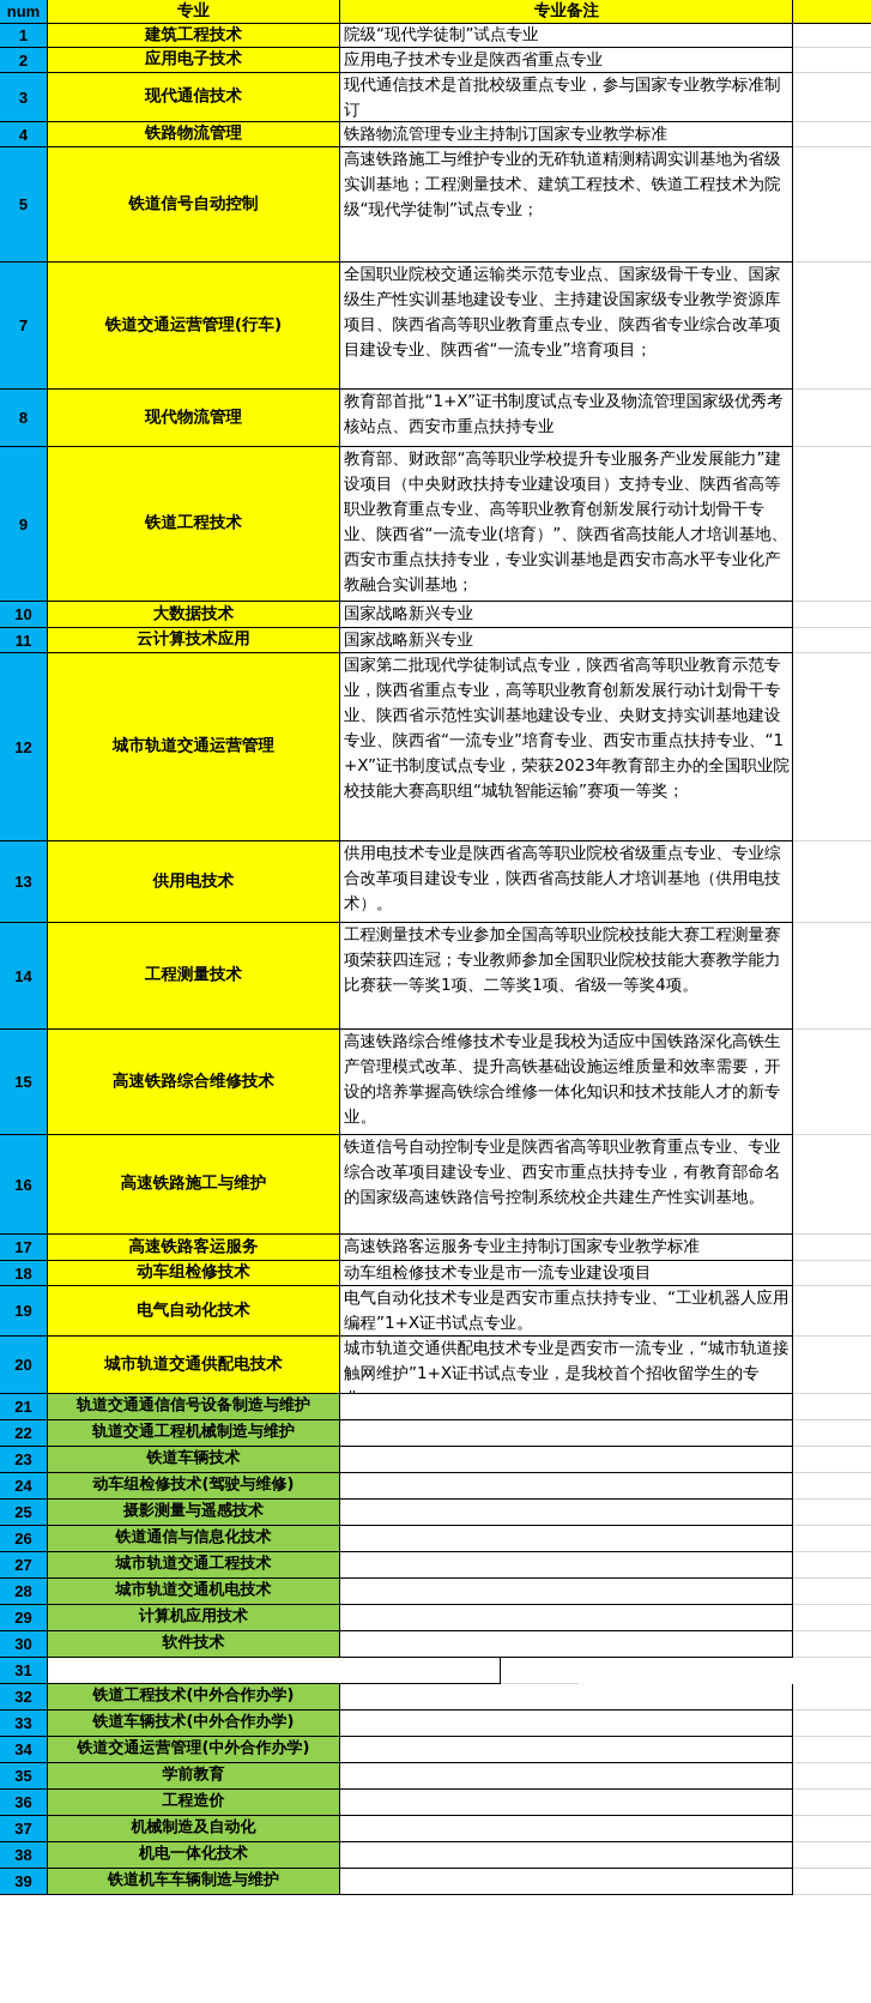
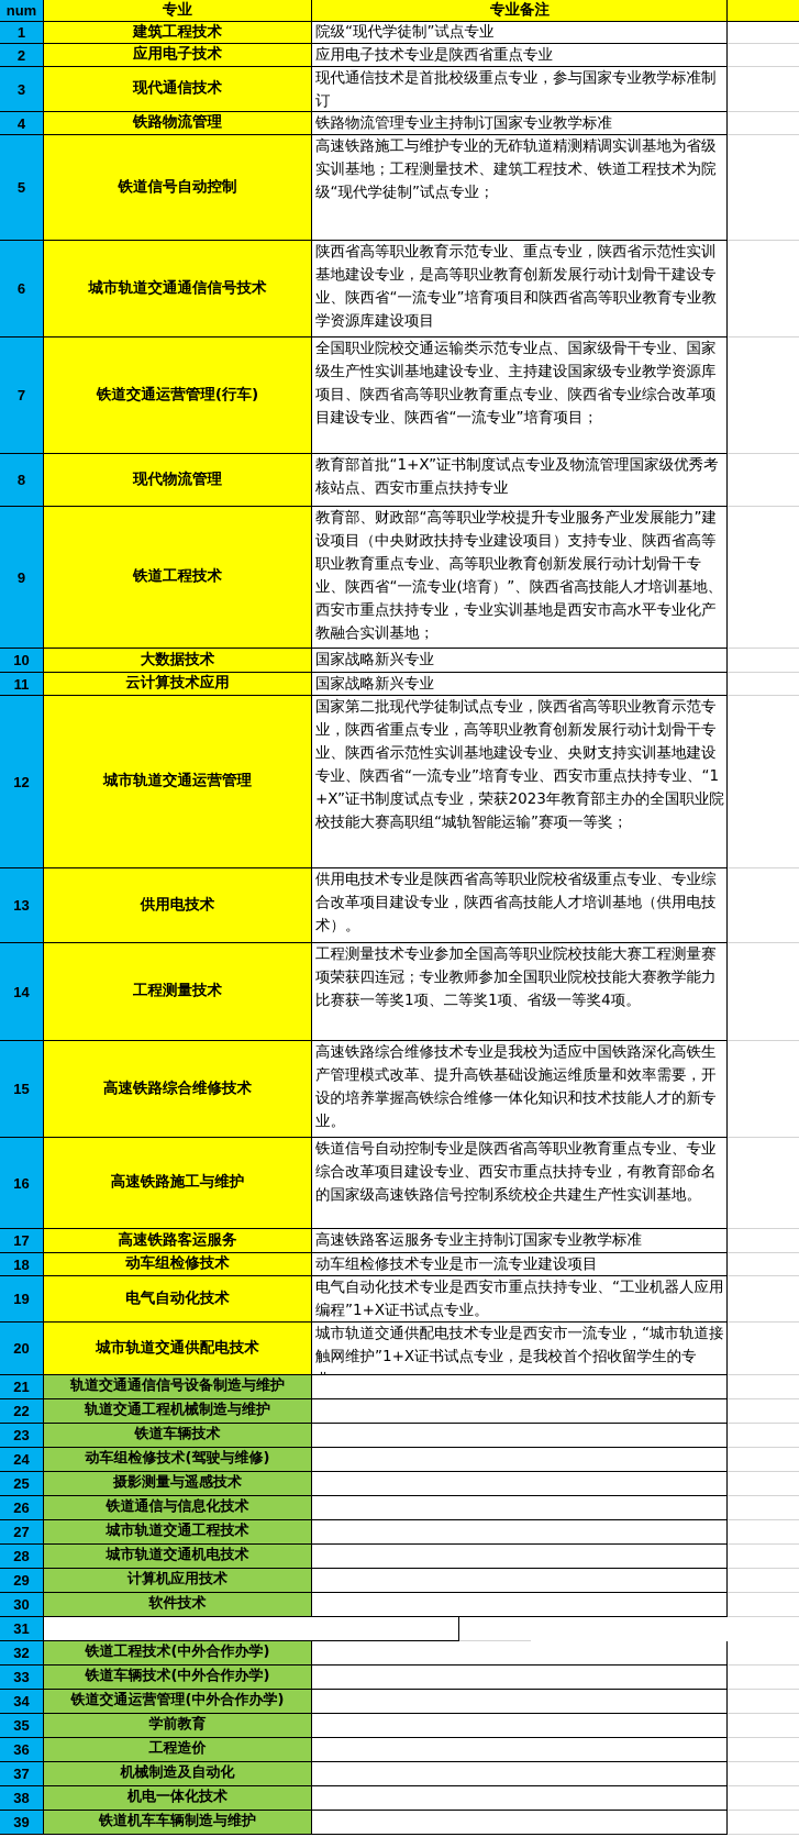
  num
  专业
  专业备注
  1
  建筑工程技术
  院级“现代学徒制”试点专业
  2
  应用电子技术
  应用电子技术专业是陕西省重点专业
  3
  现代通信技术
  现代通信技术是首批校级重点专业，参与国家专业教学标准制订
  4
  铁路物流管理
  铁路物流管理专业主持制订国家专业教学标准
  5
  铁道信号自动控制
  高速铁路施工与维护专业的无砟轨道精测精调实训基地为省级实训基地；工程测量技术、建筑工程技术、铁道工程技术为院级“现代学徒制”试点专业；
+ 6
+ 城市轨道交通通信信号技术
+ 陕西省高等职业教育示范专业、重点专业，陕西省示范性实训基地建设专业，是高等职业教育创新发展行动计划骨干建设专业、陕西省“一流专业”培育项目和陕西省高等职业教育专业教学资源库建设项目
  7
  铁道交通运营管理(行车)
  全国职业院校交通运输类示范专业点、国家级骨干专业、国家级生产性实训基地建设专业、主持建设国家级专业教学资源库项目、陕西省高等职业教育重点专业、陕西省专业综合改革项目建设专业、陕西省“一流专业”培育项目；
  8
  现代物流管理
  教育部首批“1+X”证书制度试点专业及物流管理国家级优秀考核站点、西安市重点扶持专业
  9
  铁道工程技术
  教育部、财政部“高等职业学校提升专业服务产业发展能力”建设项目（中央财政扶持专业建设项目）支持专业、陕西省高等职业教育重点专业、高等职业教育创新发展行动计划骨干专业、陕西省“一流专业(培育）”、陕西省高技能人才培训基地、西安市重点扶持专业，专业实训基地是西安市高水平专业化产教融合实训基地；
  10
  大数据技术
  国家战略新兴专业
  11
  云计算技术应用
  国家战略新兴专业
  12
  城市轨道交通运营管理
  国家第二批现代学徒制试点专业，陕西省高等职业教育示范专业，陕西省重点专业，高等职业教育创新发展行动计划骨干专业、陕西省示范性实训基地建设专业、央财支持实训基地建设专业、陕西省“一流专业”培育专业、西安市重点扶持专业、“1+X”证书制度试点专业，荣获2023年教育部主办的全国职业院校技能大赛高职组“城轨智能运输”赛项一等奖；
  13
  供用电技术
  供用电技术专业是陕西省高等职业院校省级重点专业、专业综合改革项目建设专业，陕西省高技能人才培训基地（供用电技术）。
  14
  工程测量技术
  工程测量技术专业参加全国高等职业院校技能大赛工程测量赛项荣获四连冠；专业教师参加全国职业院校技能大赛教学能力比赛获一等奖1项、二等奖1项、省级一等奖4项。
  15
  高速铁路综合维修技术
  高速铁路综合维修技术专业是我校为适应中国铁路深化高铁生产管理模式改革、提升高铁基础设施运维质量和效率需要，开设的培养掌握高铁综合维修一体化知识和技术技能人才的新专业。
  16
  高速铁路施工与维护
  铁道信号自动控制专业是陕西省高等职业教育重点专业、专业综合改革项目建设专业、西安市重点扶持专业，有教育部命名的国家级高速铁路信号控制系统校企共建生产性实训基地。
  17
  高速铁路客运服务
  高速铁路客运服务专业主持制订国家专业教学标准
  18
  动车组检修技术
  动车组检修技术专业是市一流专业建设项目
  19
  电气自动化技术
  电气自动化技术专业是西安市重点扶持专业、“工业机器人应用编程”1+X证书试点专业。
  20
  城市轨道交通供配电技术
  城市轨道交通供配电技术专业是西安市一流专业，“城市轨道接触网维护”1+X证书试点专业，是我校首个招收留学生的专
  21
  轨道交通通信信号设备制造与维护
  22
  轨道交通工程机械制造与维护
  23
  铁道车辆技术
  24
  动车组检修技术(驾驶与维修)
  25
  摄影测量与遥感技术
  26
  铁道通信与信息化技术
  27
  城市轨道交通工程技术
  28
  城市轨道交通机电技术
  29
  计算机应用技术
  30
  软件技术
  31
  32
  铁道工程技术(中外合作办学)
  33
  铁道车辆技术(中外合作办学)
  34
  铁道交通运营管理(中外合作办学)
  35
  学前教育
  36
  工程造价
  37
  机械制造及自动化
  38
  机电一体化技术
  39
  铁道机车车辆制造与维护
